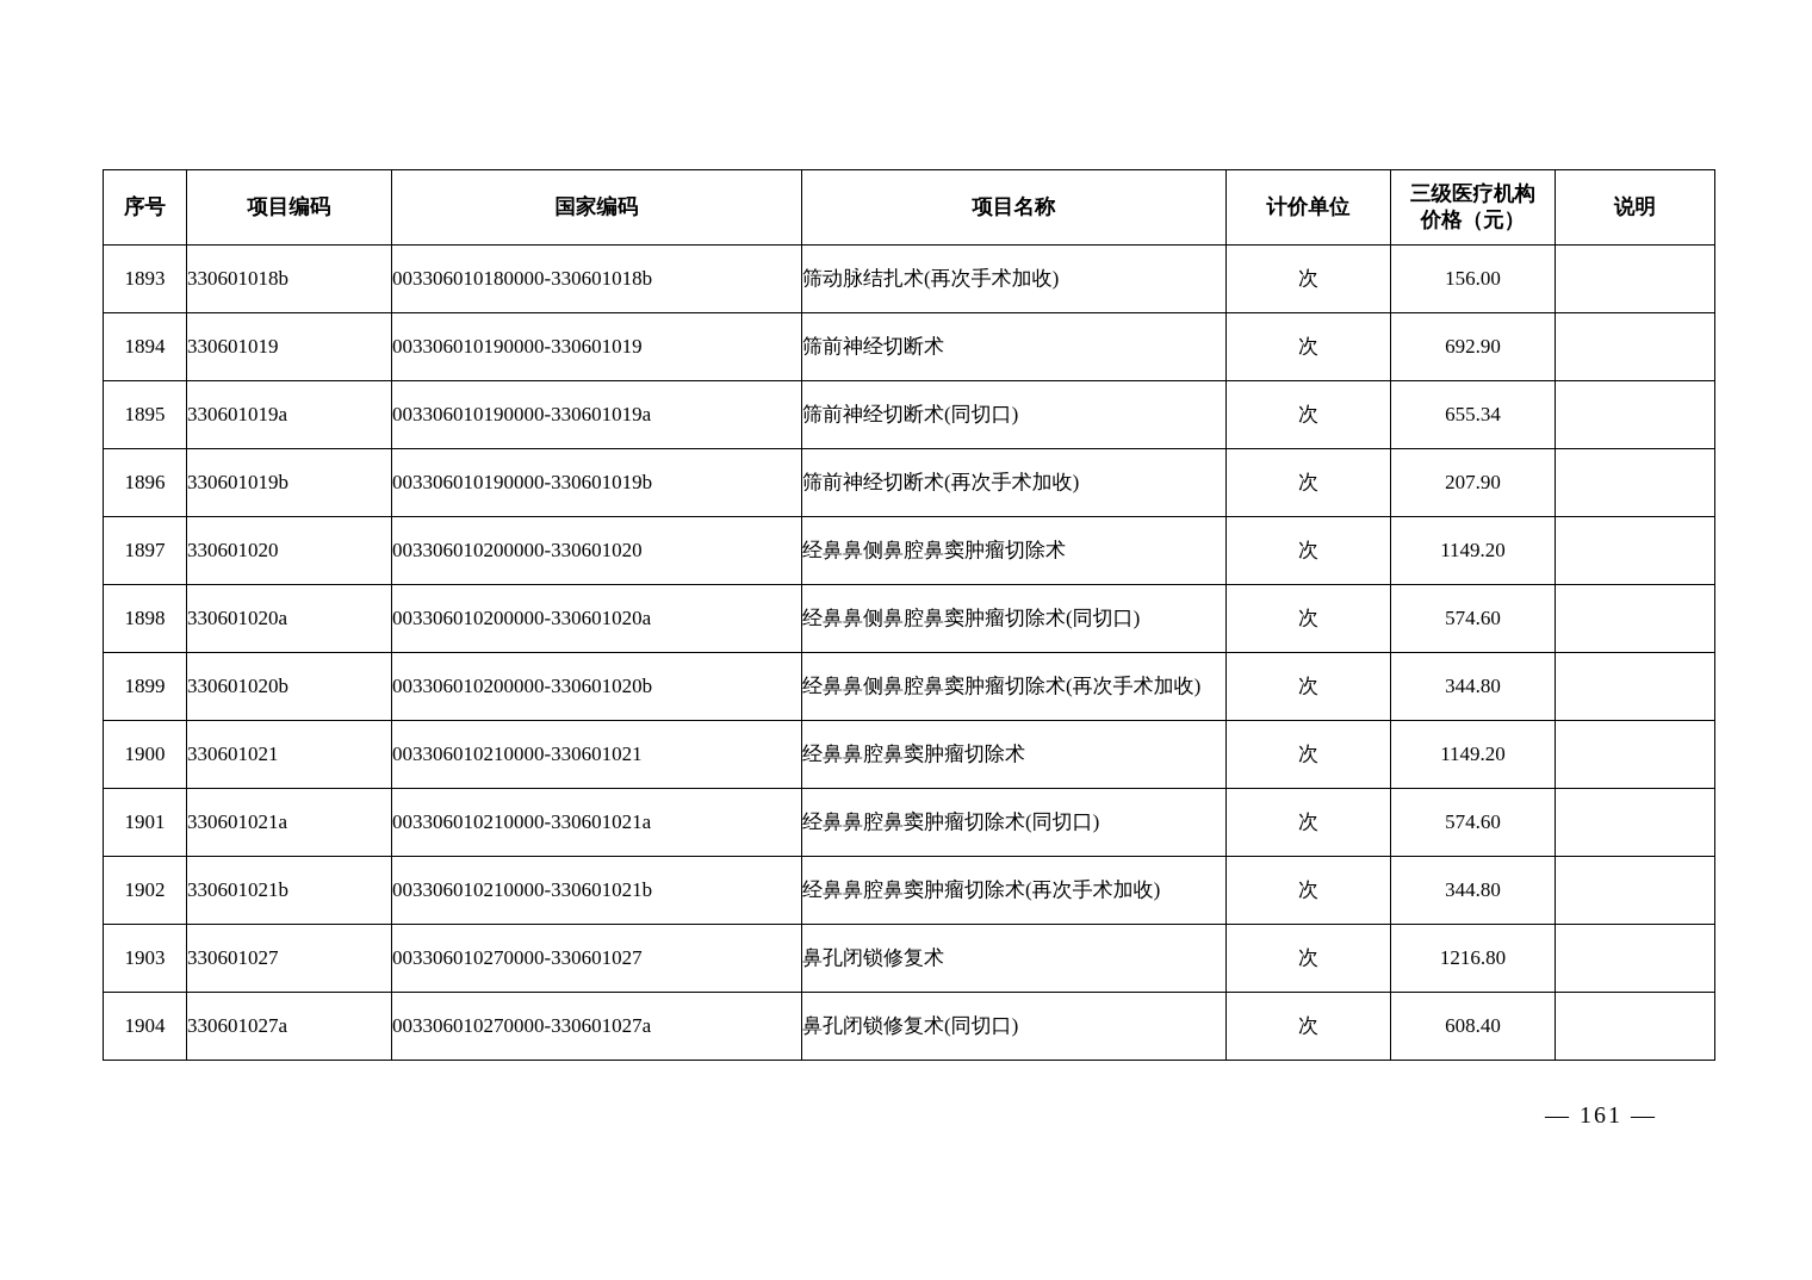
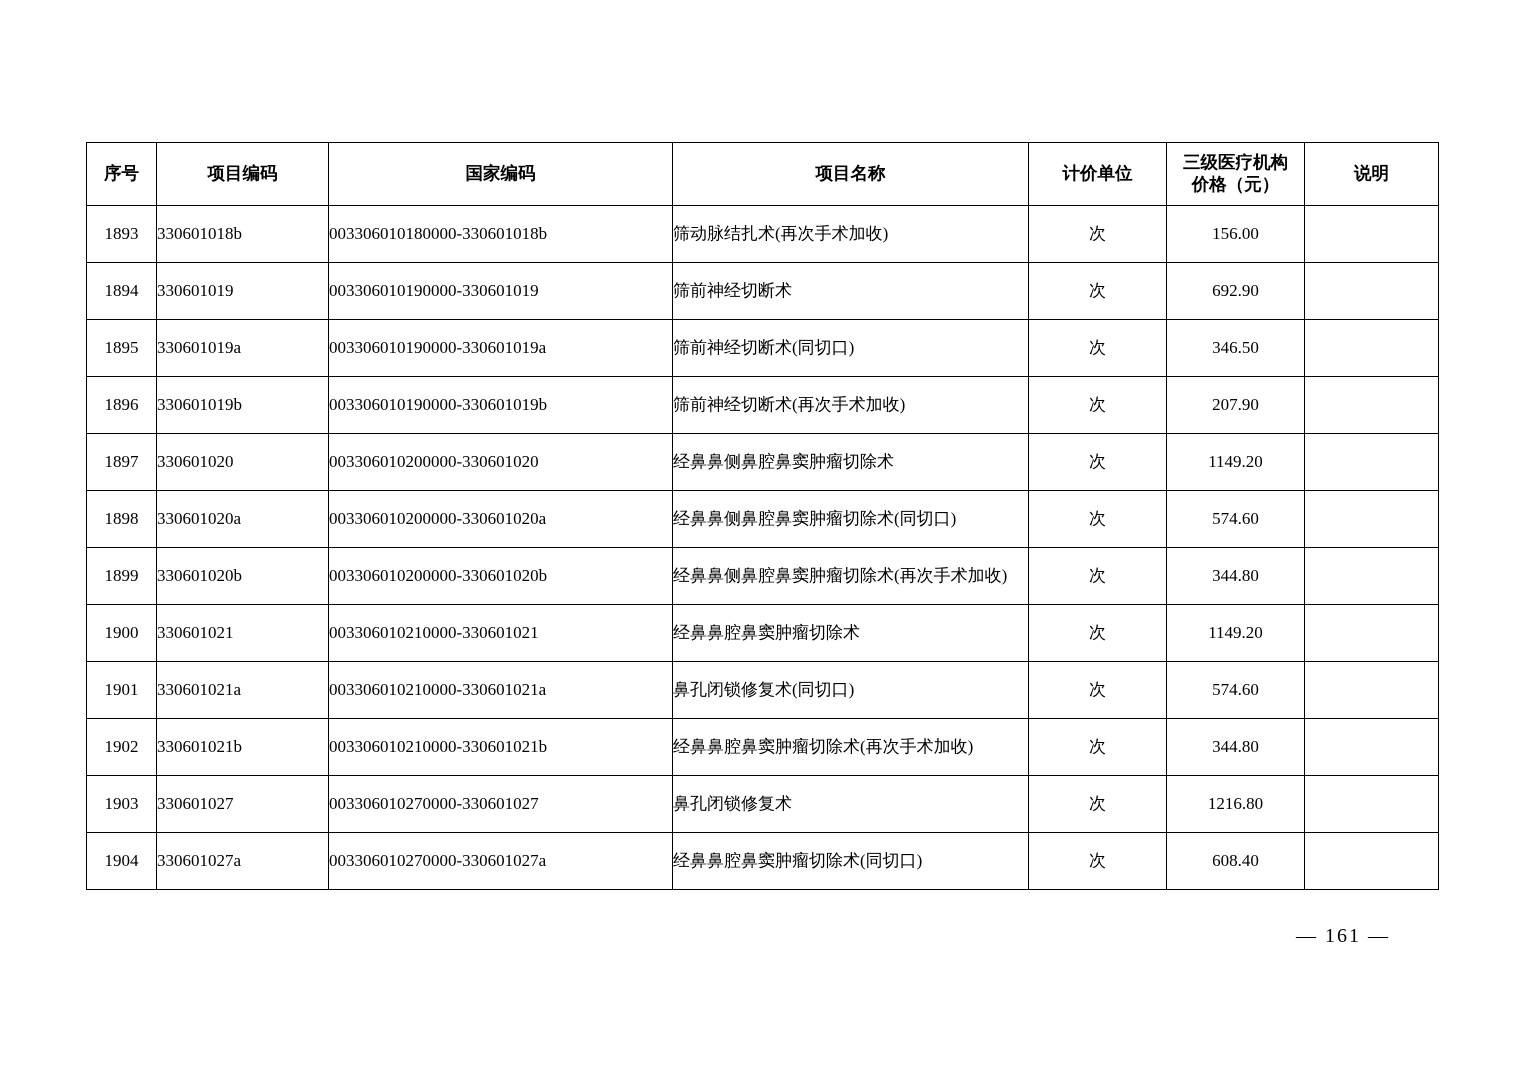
  序号	项目编码	国家编码	项目名称	计价单位	三级医疗机构 价格（元）	说明
  1893	330601018b	003306010180000-330601018b	筛动脉结扎术(再次手术加收)	次	156.00
  1894	330601019	003306010190000-330601019	筛前神经切断术	次	692.90
- 1895	330601019a	003306010190000-330601019a	筛前神经切断术(同切口)	次	655.34
+ 1895	330601019a	003306010190000-330601019a	筛前神经切断术(同切口)	次	346.50
  1896	330601019b	003306010190000-330601019b	筛前神经切断术(再次手术加收)	次	207.90
  1897	330601020	003306010200000-330601020	经鼻鼻侧鼻腔鼻窦肿瘤切除术	次	1149.20
  1898	330601020a	003306010200000-330601020a	经鼻鼻侧鼻腔鼻窦肿瘤切除术(同切口)	次	574.60
  1899	330601020b	003306010200000-330601020b	经鼻鼻侧鼻腔鼻窦肿瘤切除术(再次手术加收)	次	344.80
  1900	330601021	003306010210000-330601021	经鼻鼻腔鼻窦肿瘤切除术	次	1149.20
- 1901	330601021a	003306010210000-330601021a	经鼻鼻腔鼻窦肿瘤切除术(同切口)	次	574.60
+ 1901	330601021a	003306010210000-330601021a	鼻孔闭锁修复术(同切口)	次	574.60
  1902	330601021b	003306010210000-330601021b	经鼻鼻腔鼻窦肿瘤切除术(再次手术加收)	次	344.80
  1903	330601027	003306010270000-330601027	鼻孔闭锁修复术	次	1216.80
- 1904	330601027a	003306010270000-330601027a	鼻孔闭锁修复术(同切口)	次	608.40
+ 1904	330601027a	003306010270000-330601027a	经鼻鼻腔鼻窦肿瘤切除术(同切口)	次	608.40
  — 161 —
